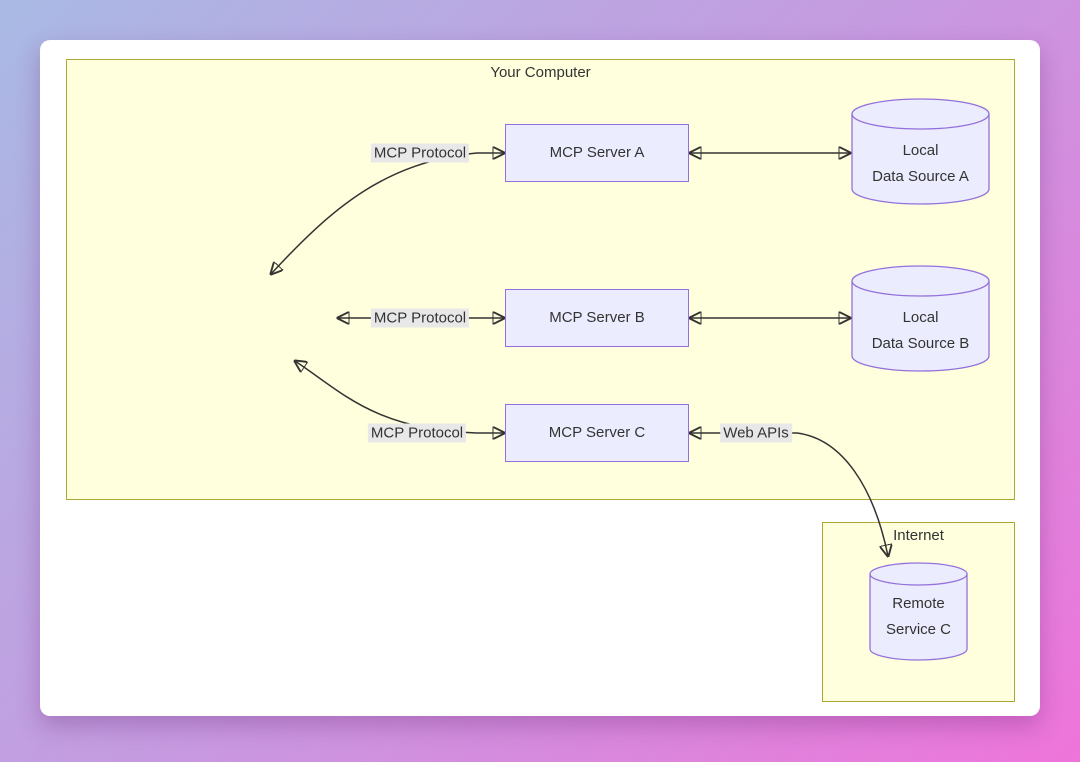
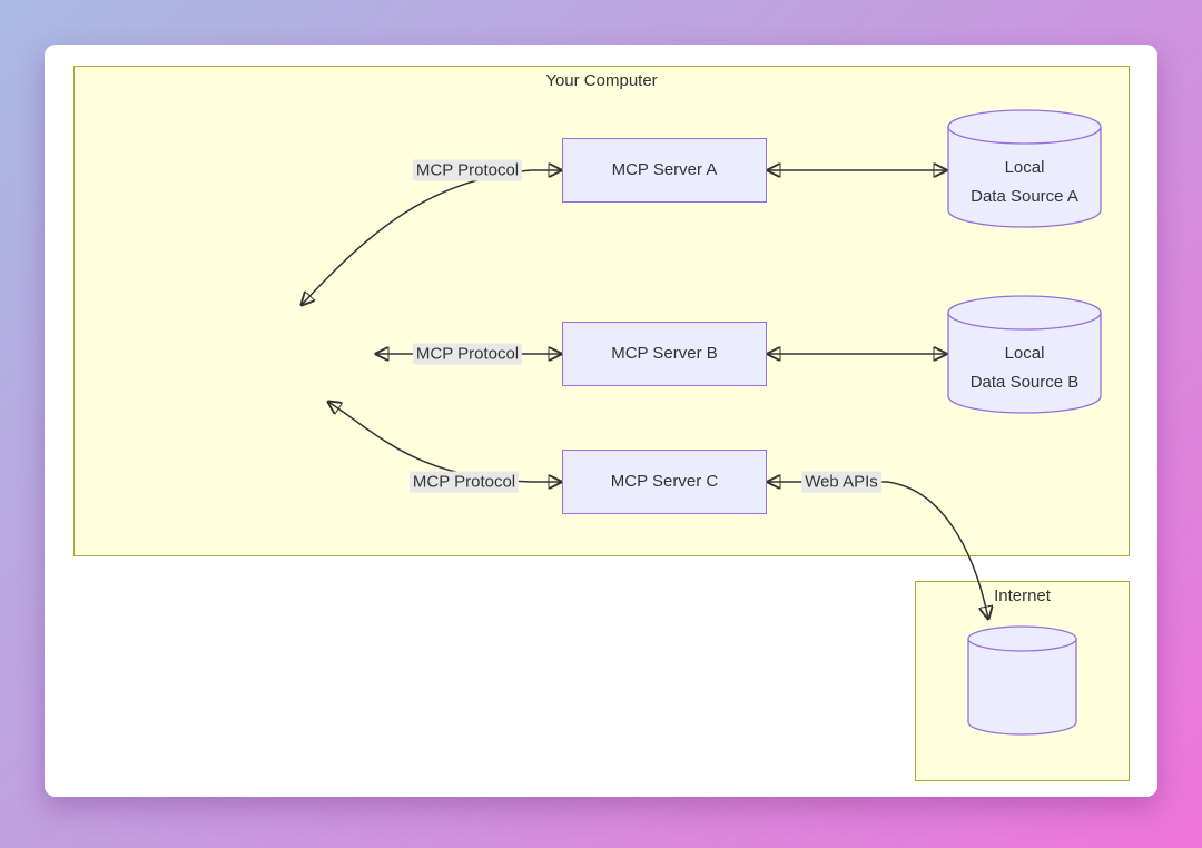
  Your Computer
  Internet
  MCP Server A
  MCP Server B
  MCP Server C
  Local
  Data Source A
  Local
  Data Source B
- Remote
- Service C
  MCP Protocol
  MCP Protocol
  MCP Protocol
  Web APIs
